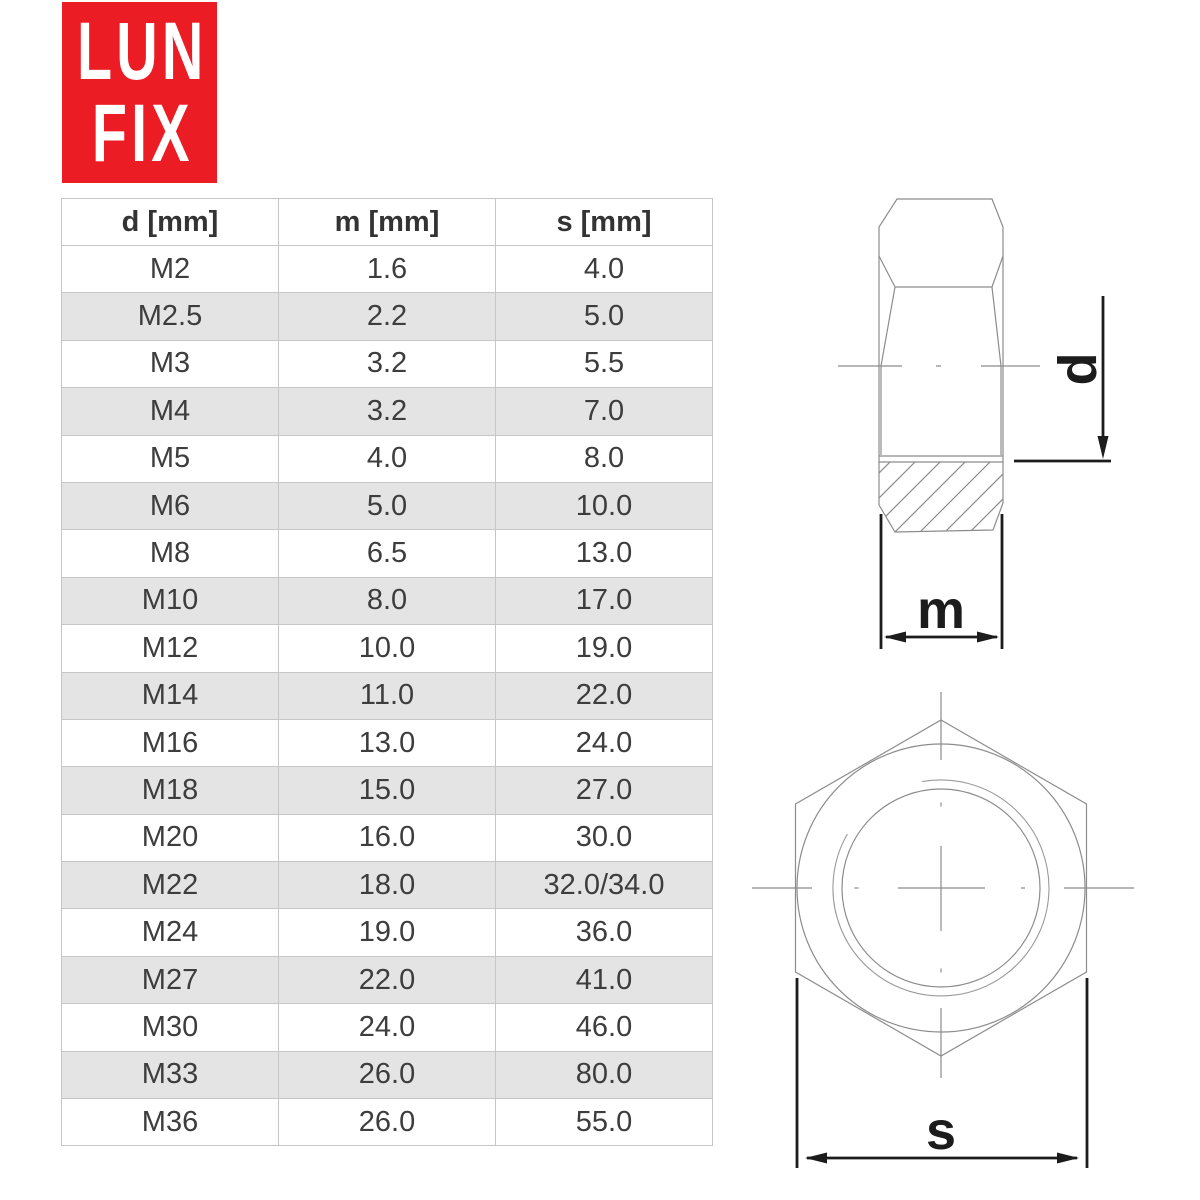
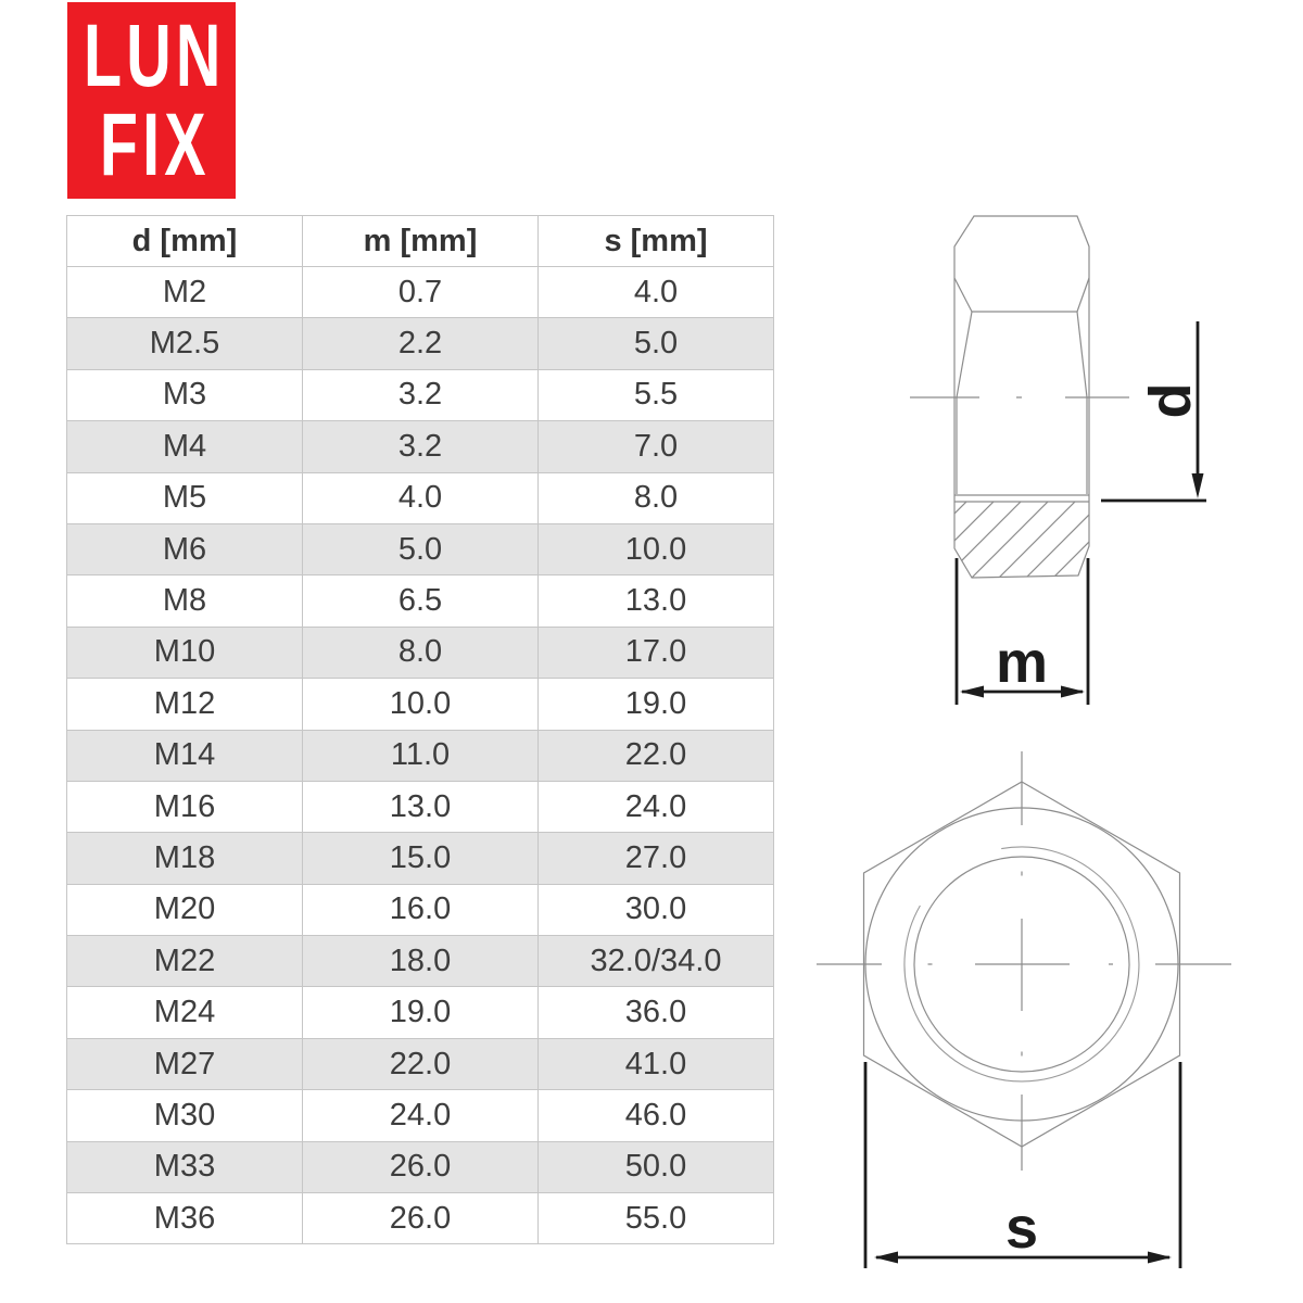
  m
  s
  LUN
  FIX
  d [mm]	m [mm]	s [mm]
- M2	1.6	4.0
+ M2	0.7	4.0
  M2.5	2.2	5.0
  M3	3.2	5.5
  M4	3.2	7.0
  M5	4.0	8.0
  M6	5.0	10.0
  M8	6.5	13.0
  M10	8.0	17.0
  M12	10.0	19.0
  M14	11.0	22.0
  M16	13.0	24.0
  M18	15.0	27.0
  M20	16.0	30.0
  M22	18.0	32.0/34.0
  M24	19.0	36.0
  M27	22.0	41.0
  M30	24.0	46.0
- M33	26.0	80.0
+ M33	26.0	50.0
  M36	26.0	55.0
